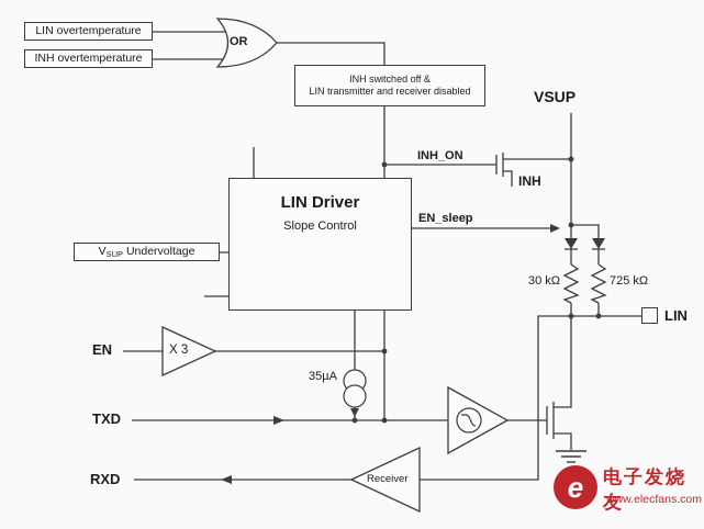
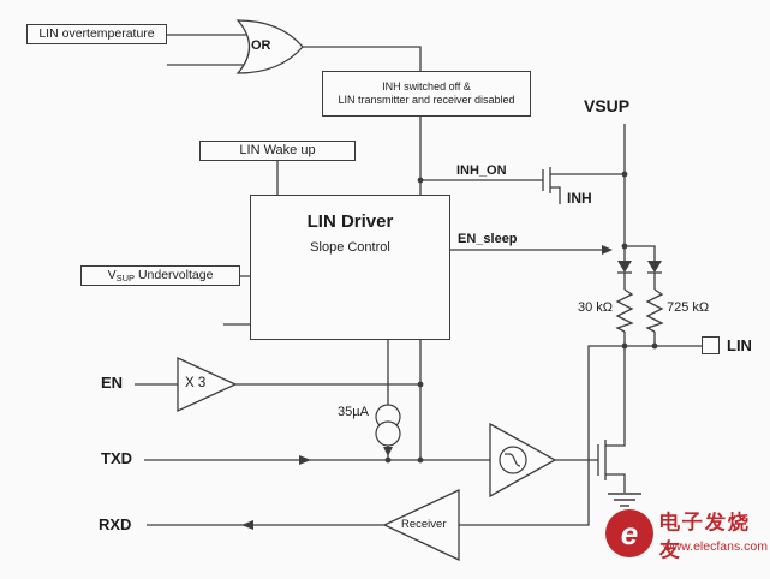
  LIN overtemperature
- INH overtemperature
  INH switched off &
  LIN transmitter and receiver disabled
+ LIN Wake up
  LIN Driver
  Slope Control
  VSUP Undervoltage
  OR
  VSUP
  INH_ON
  INH
  EN_sleep
  30 kΩ
  725 kΩ
  LIN
  EN
  X 3
  35µA
  TXD
  RXD
  Receiver
  e
  电子发烧友
  www.elecfans.com
